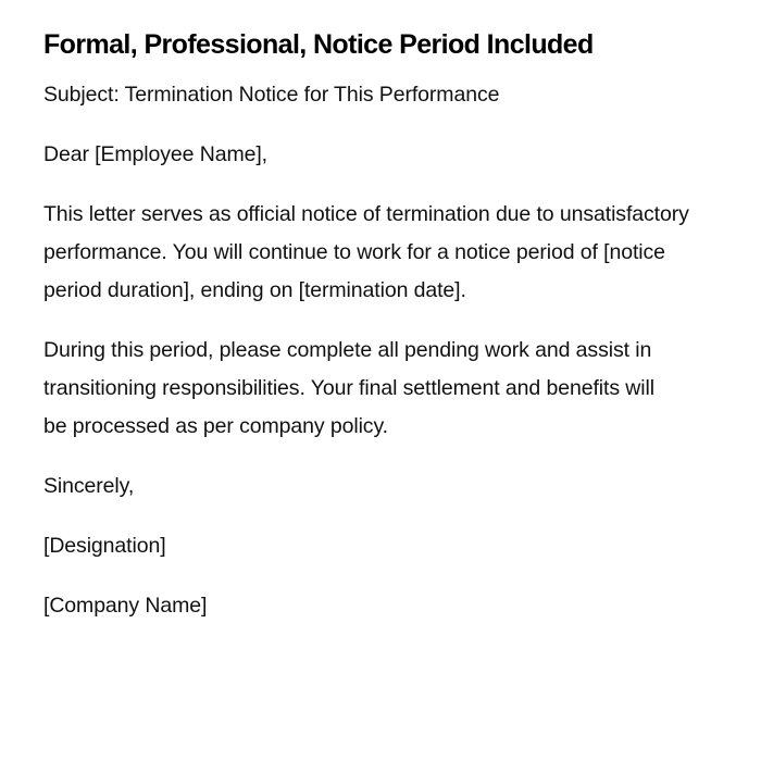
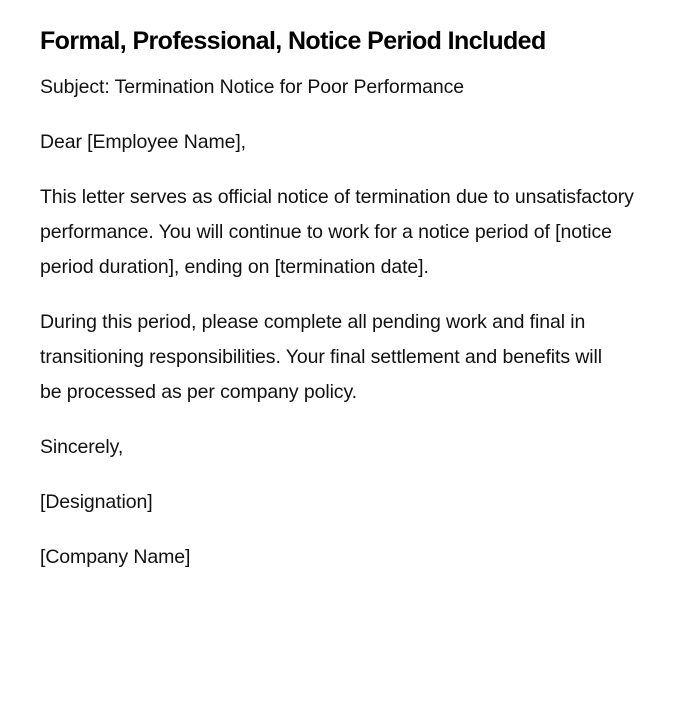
  Formal, Professional, Notice Period Included
- Subject: Termination Notice for This Performance
+ Subject: Termination Notice for Poor Performance
  Dear [Employee Name],
  This letter serves as official notice of termination due to unsatisfactory performance. You will continue to work for a notice period of [notice period duration], ending on [termination date].
- During this period, please complete all pending work and assist in transitioning responsibilities. Your final settlement and benefits will be processed as per company policy.
+ During this period, please complete all pending work and final in transitioning responsibilities. Your final settlement and benefits will be processed as per company policy.
  Sincerely,
  [Designation]
  [Company Name]
